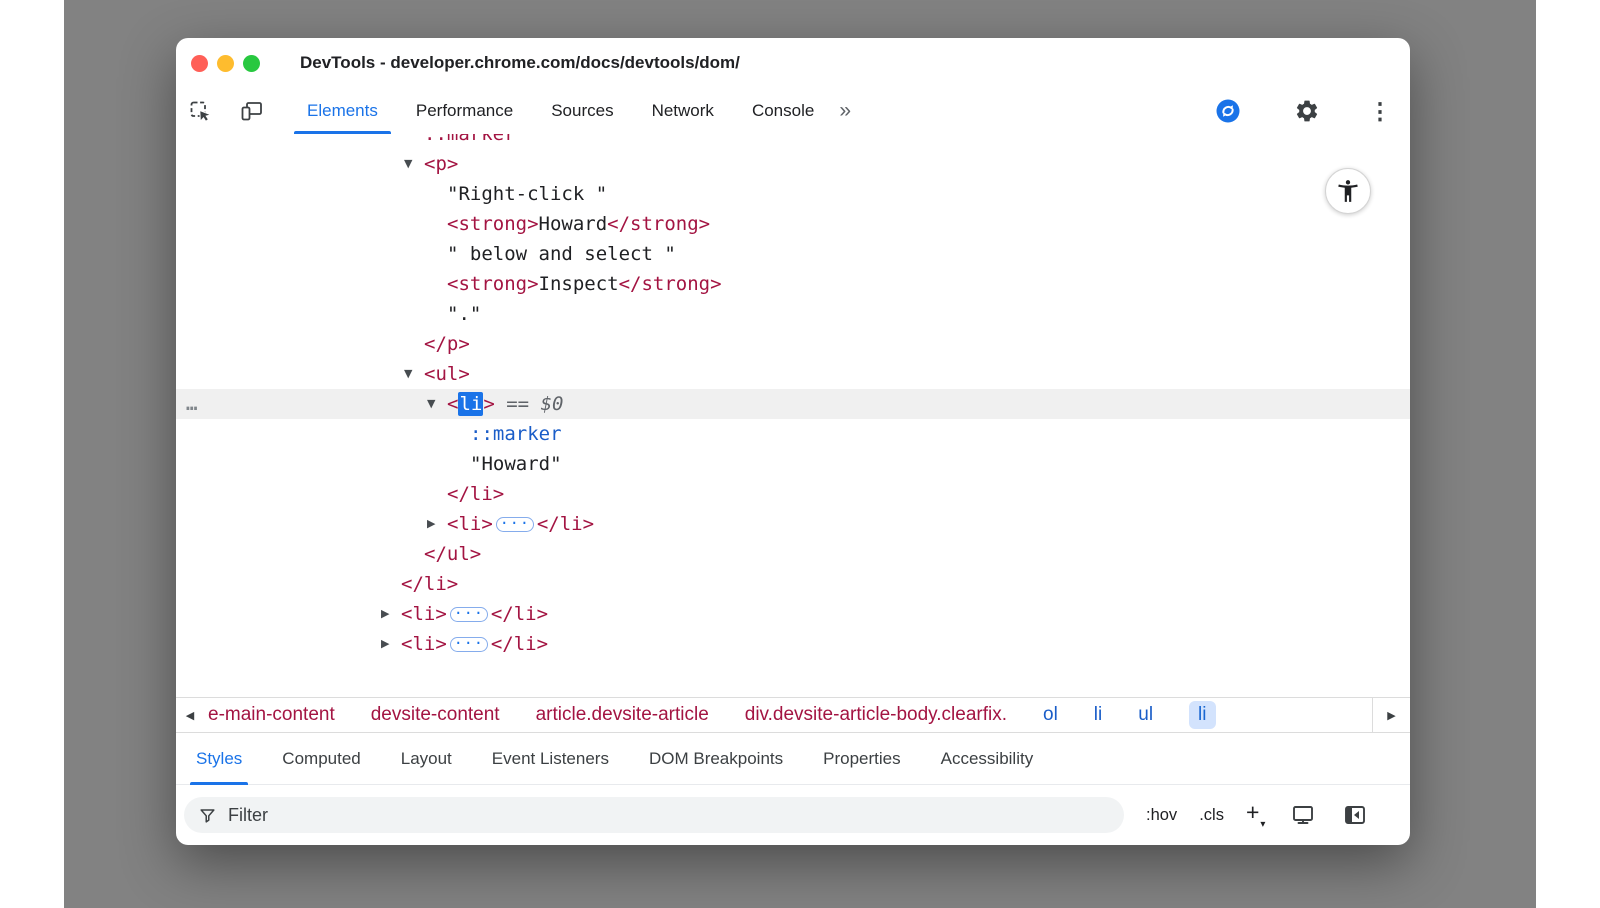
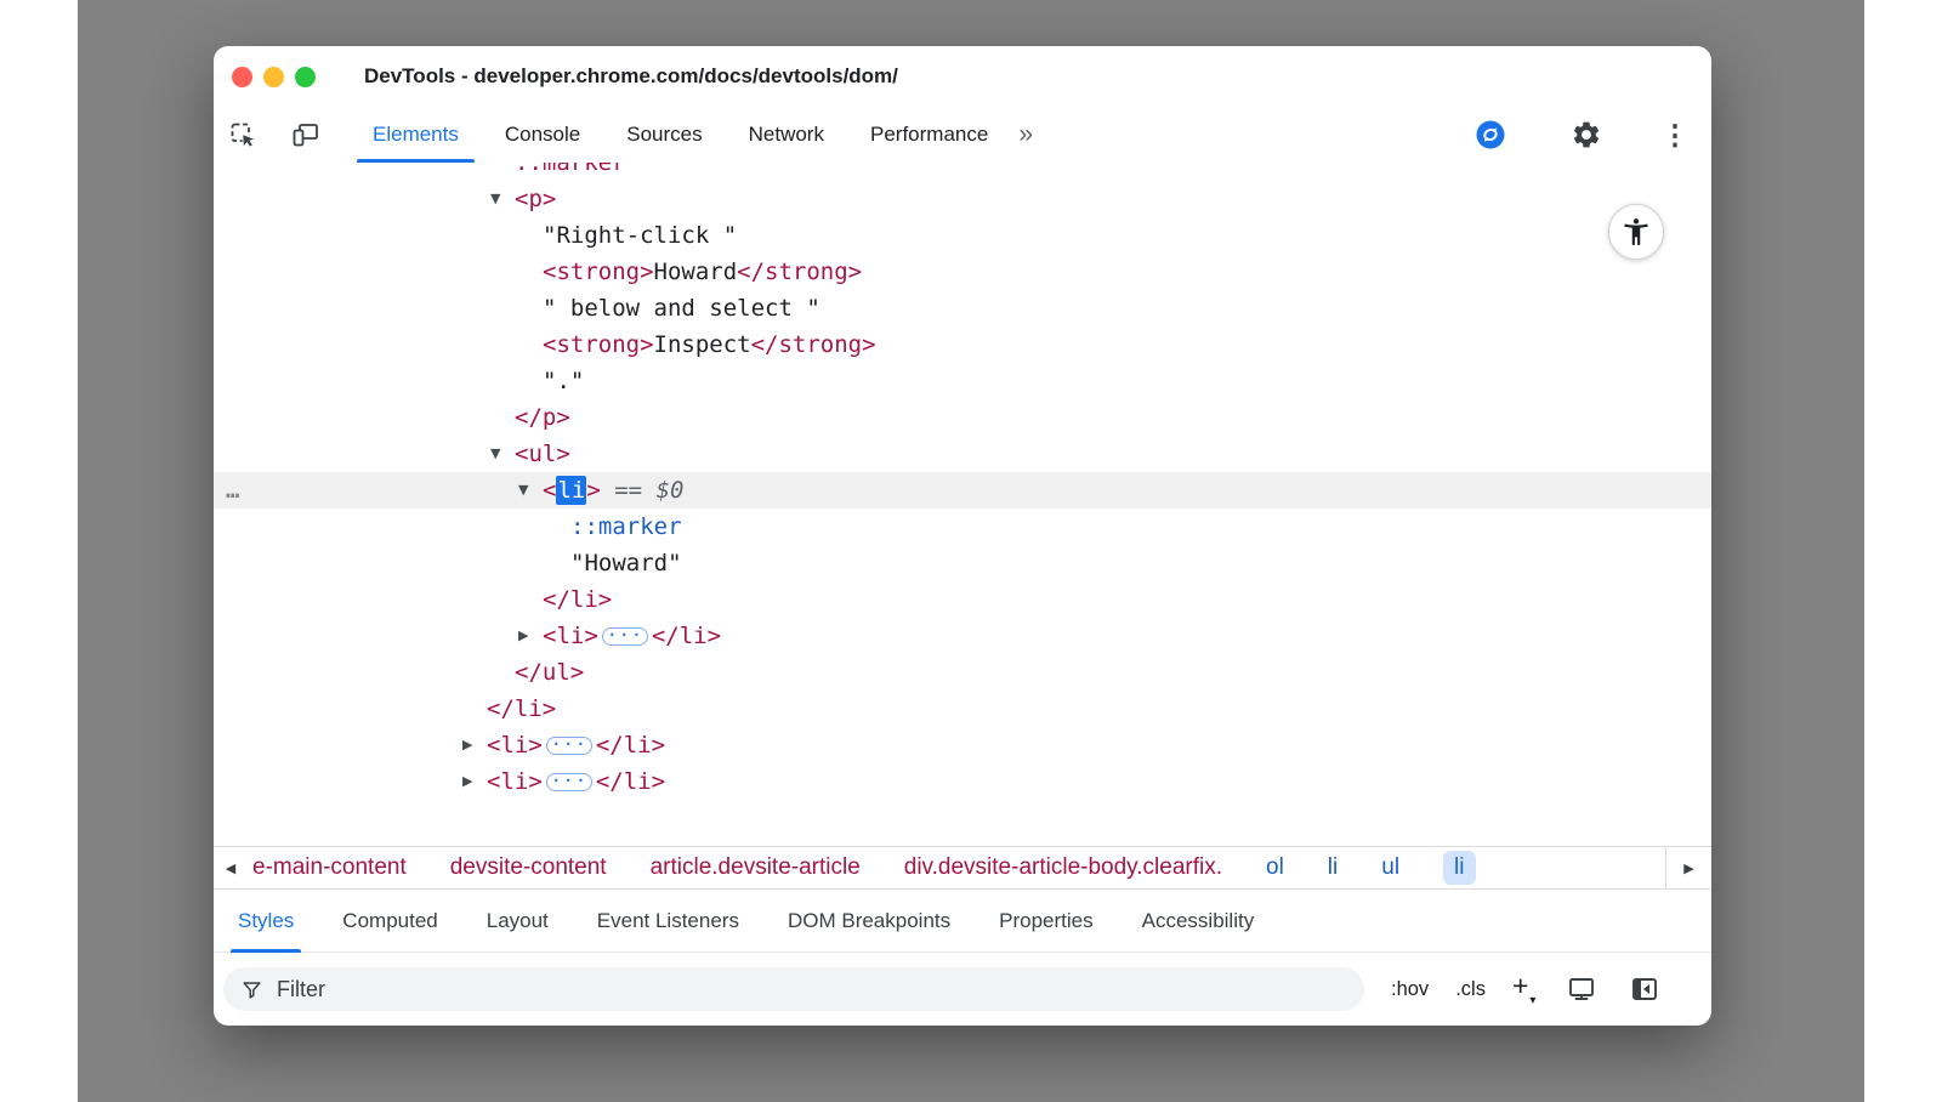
  DevTools - developer.chrome.com/docs/devtools/dom/
  Elements
- Performance
+ Console
  Sources
  Network
- Console
+ Performance
  »
  ⋮
  ::marker
  ▼
  <p>
  "Right-click "
  <strong>Howard</strong>
  " below and select "
  <strong>Inspect</strong>
  "."
  </p>
  ▼
  <ul>
  ▼
  …
  <li> == $0
  ::marker
  "Howard"
  </li>
  ▶
  <li> ··· </li>
  </ul>
  </li>
  ▶
  <li> ··· </li>
  ▶
  <li> ··· </li>
  ◀
  e-main-content
  devsite-content
  article.devsite-article
  div.devsite-article-body.clearfix.
  ol
  li
  ul
  li
  ▶
  Styles
  Computed
  Layout
  Event Listeners
  DOM Breakpoints
  Properties
  Accessibility
  Filter
  :hov
  .cls
  +▾
